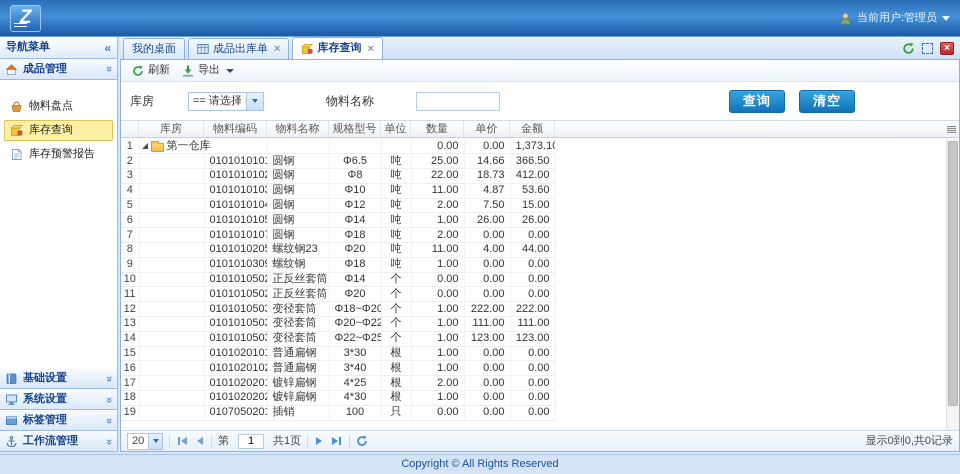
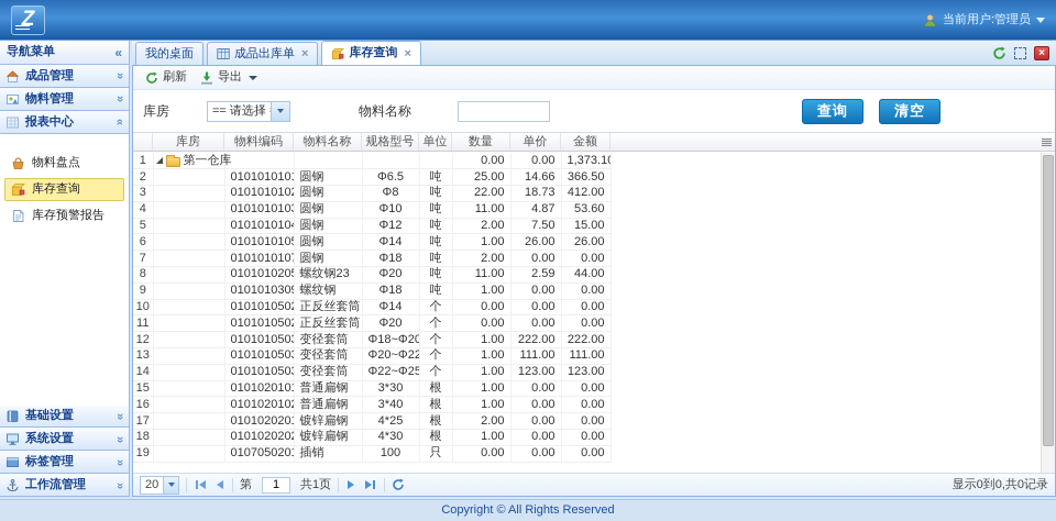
  Z
  当前用户:管理员
  导航菜单
  «
  成品管理
+ 物料管理
+ 报表中心
  物料盘点
  库存查询
  库存预警报告
  基础设置
  系统设置
  标签管理
  工作流管理
  我的桌面
  成品出库单
  ×
  库存查询
  ×
  ×
  刷新
  导出
  库房
  == 请选择
  物料名称
  查询
  清空
  库房
  物料编码
  物料名称
  规格型号
  单位
  数量
  单价
  金额
  1	第一仓库					0.00	0.00	1,373.1
  2		010101010	圆钢	Φ6.5	吨	25.00	14.66	366.50
  3		010101010	圆钢	Φ8	吨	22.00	18.73	412.00
  4		010101010	圆钢	Φ10	吨	11.00	4.87	53.60
  5		010101010	圆钢	Φ12	吨	2.00	7.50	15.00
  6		010101010	圆钢	Φ14	吨	1.00	26.00	26.00
  7		010101010	圆钢	Φ18	吨	2.00	0.00	0.00
- 8		010101020	螺纹钢23	Φ20	吨	11.00	4.00	44.00
+ 8		010101020	螺纹钢23	Φ20	吨	11.00	2.59	44.00
  9		010101030	螺纹钢	Φ18	吨	1.00	0.00	0.00
  10		010101050	正反丝套筒	Φ14	个	0.00	0.00	0.00
  11		010101050	正反丝套筒	Φ20	个	0.00	0.00	0.00
  12		010101050	变径套筒	Φ18~Φ20	个	1.00	222.00	222.00
  13		010101050	变径套筒	Φ20~Φ22	个	1.00	111.00	111.00
  14		010101050	变径套筒	Φ22~Φ25	个	1.00	123.00	123.00
  15		010102010	普通扁钢	3*30	根	1.00	0.00	0.00
  16		010102010	普通扁钢	3*40	根	1.00	0.00	0.00
  17		010102020	镀锌扁钢	4*25	根	2.00	0.00	0.00
  18		010102020	镀锌扁钢	4*30	根	1.00	0.00	0.00
  19		010705020	插销	100	只	0.00	0.00	0.00
  20
  第
  1
  共1页
  显示0到0,共0记录
  Copyright © All Rights Reserved
